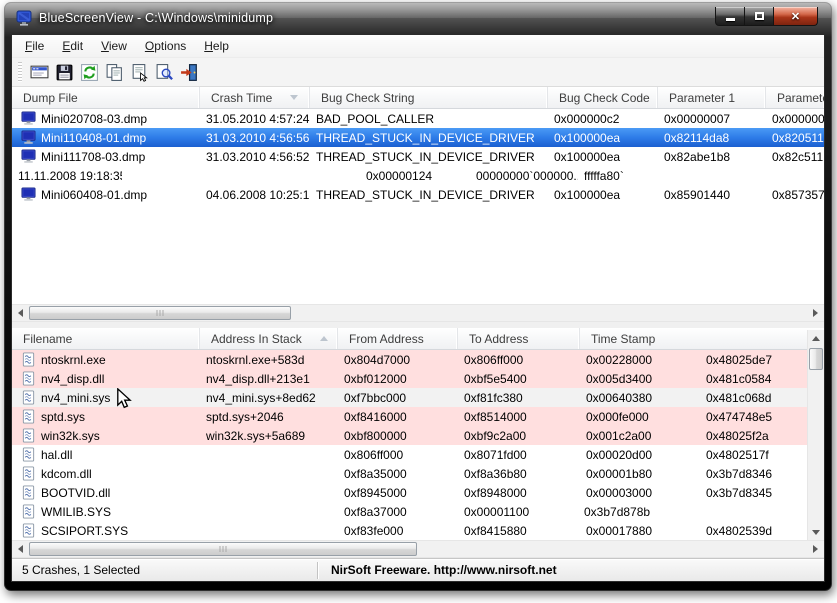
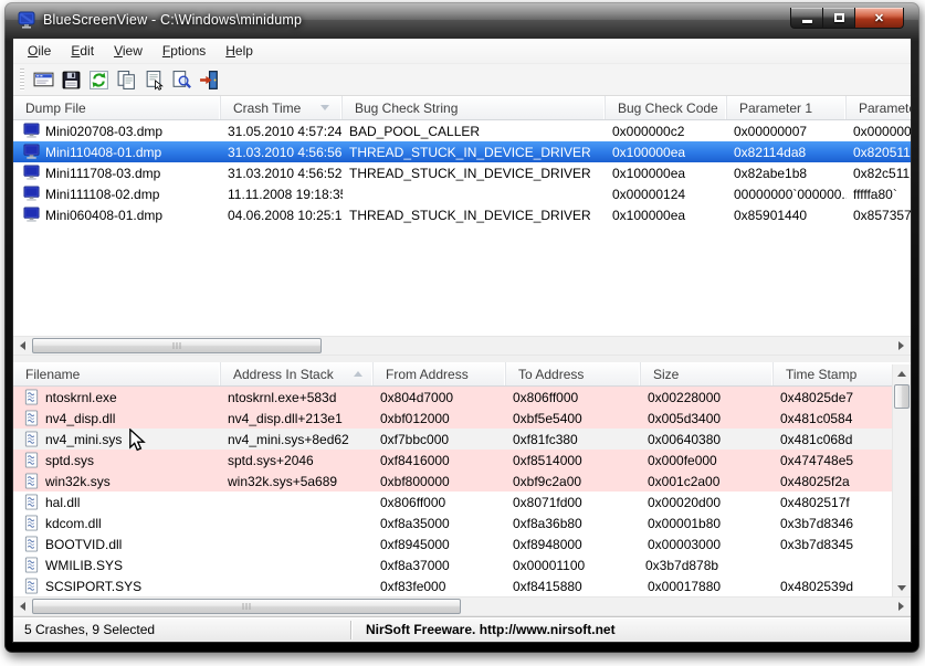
  BlueScreenView - C:\Windows\minidump
  ✕
- File
+ Oile
  Edit
  View
- Options
+ Fptions
  Help
  Dump File
  Crash Time
  Bug Check String
  Bug Check Code
  Parameter 1
  Paramet
  Mini020708-03.dmp
  31.05.2010 4:57:24
  BAD_POOL_CALLER
  0x000000c2
  0x00000007
  0x000000
  Mini110408-01.dmp
  31.03.2010 4:56:56
  THREAD_STUCK_IN_DEVICE_DRIVER
  0x100000ea
  0x82114da8
  0x820511
  Mini111708-03.dmp
  31.03.2010 4:56:52
  THREAD_STUCK_IN_DEVICE_DRIVER
  0x100000ea
  0x82abe1b8
  0x82c511
+ Mini111108-02.dmp
  11.11.2008 19:18:3
  0x00000124
  00000000`000000.
  fffffa80`
  Mini060408-01.dmp
  04.06.2008 10:25:1
  THREAD_STUCK_IN_DEVICE_DRIVER
  0x100000ea
  0x85901440
  0x857357
  Filename
  Address In Stack
  From Address
  To Address
+ Size
  Time Stamp
  ntoskrnl.exe
  ntoskrnl.exe+583d
  0x804d7000
  0x806ff000
  0x00228000
  0x48025de7
  nv4_disp.dll
  nv4_disp.dll+213e1
  0xbf012000
  0xbf5e5400
  0x005d3400
  0x481c0584
  nv4_mini.sys
  nv4_mini.sys+8ed62
  0xf7bbc000
  0xf81fc380
  0x00640380
  0x481c068d
  sptd.sys
  sptd.sys+2046
  0xf8416000
  0xf8514000
  0x000fe000
  0x474748e5
  win32k.sys
  win32k.sys+5a689
  0xbf800000
  0xbf9c2a00
  0x001c2a00
  0x48025f2a
  hal.dll
  0x806ff000
  0x8071fd00
  0x00020d00
  0x4802517f
  kdcom.dll
  0xf8a35000
  0xf8a36b80
  0x00001b80
  0x3b7d8346
  BOOTVID.dll
  0xf8945000
  0xf8948000
  0x00003000
  0x3b7d8345
  WMILIB.SYS
  0xf8a37000
  0x00001100
  0x3b7d878b
  SCSIPORT.SYS
  0xf83fe000
  0xf8415880
  0x00017880
  0x4802539d
- 5 Crashes, 1 Selected
+ 5 Crashes, 9 Selected
  NirSoft Freeware. http://www.nirsoft.net
